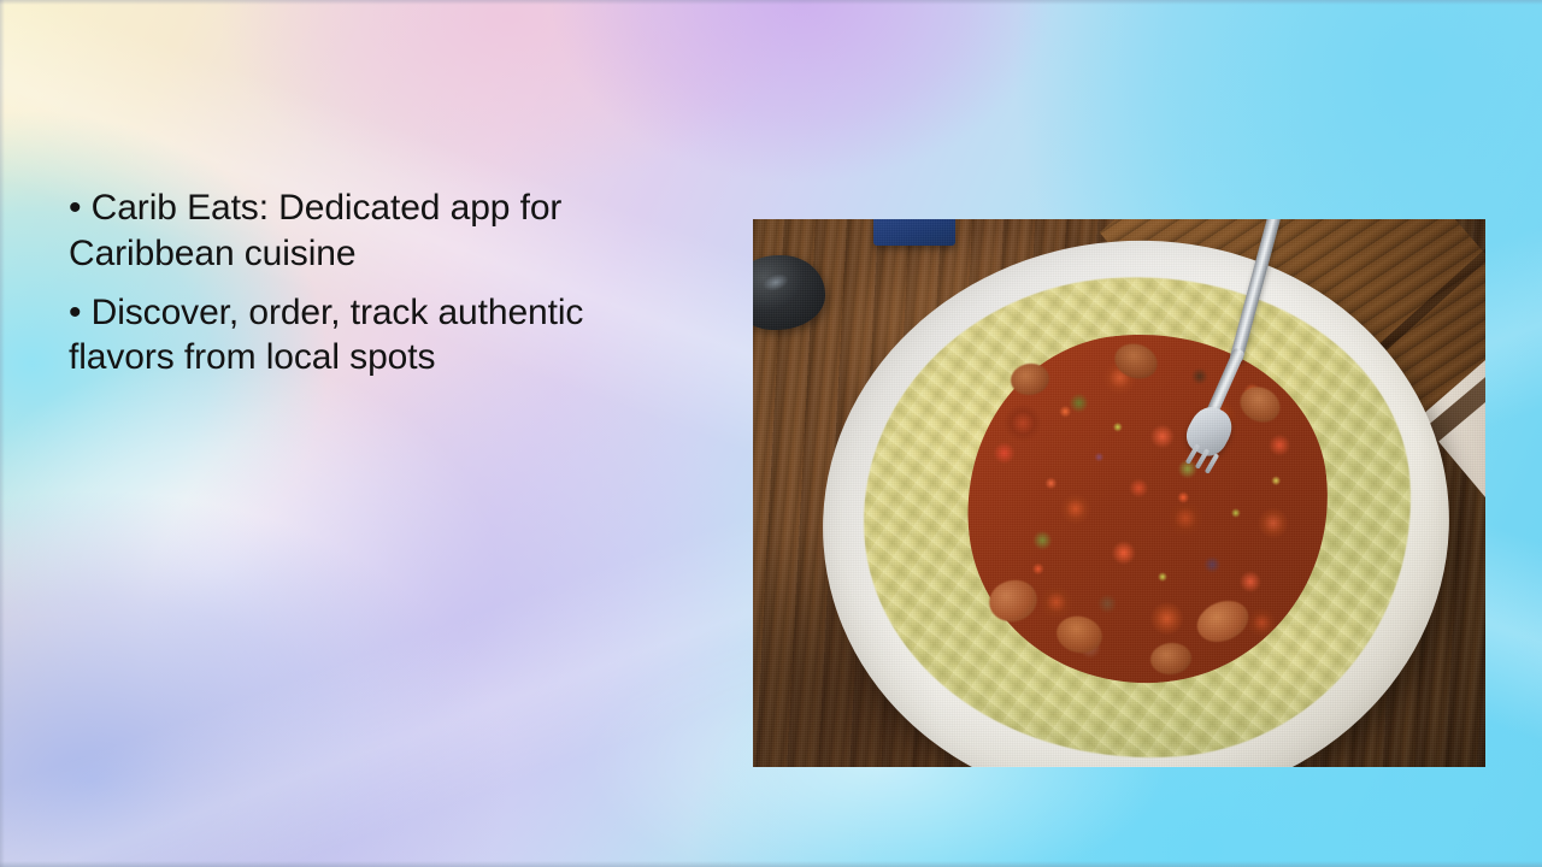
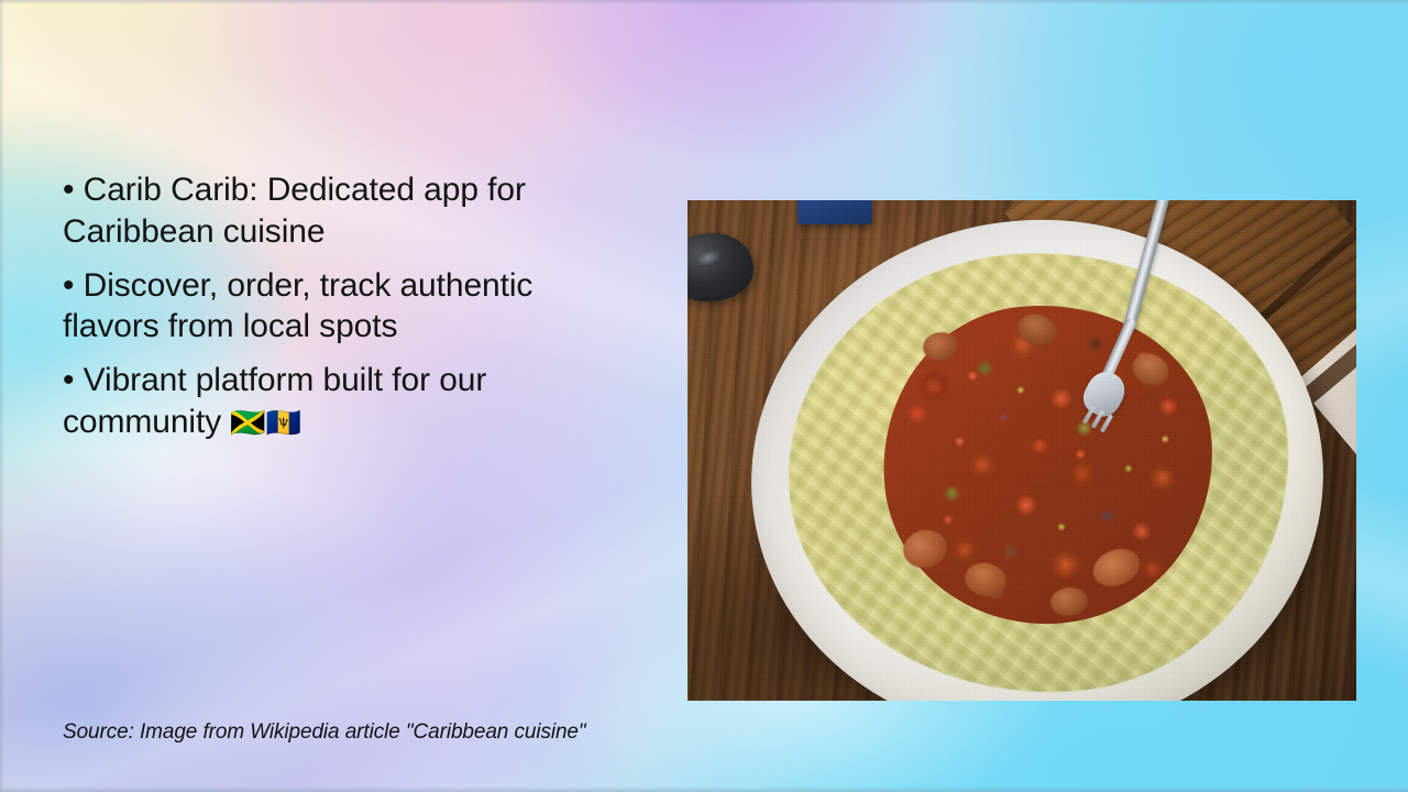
- • Carib Eats: Dedicated app for Caribbean cuisine
+ • Carib Carib: Dedicated app for Caribbean cuisine
  • Discover, order, track authentic flavors from local spots
+ • Vibrant platform built for our community 🇯🇲🇧🇧
+ Source: Image from Wikipedia article "Caribbean cuisine"
